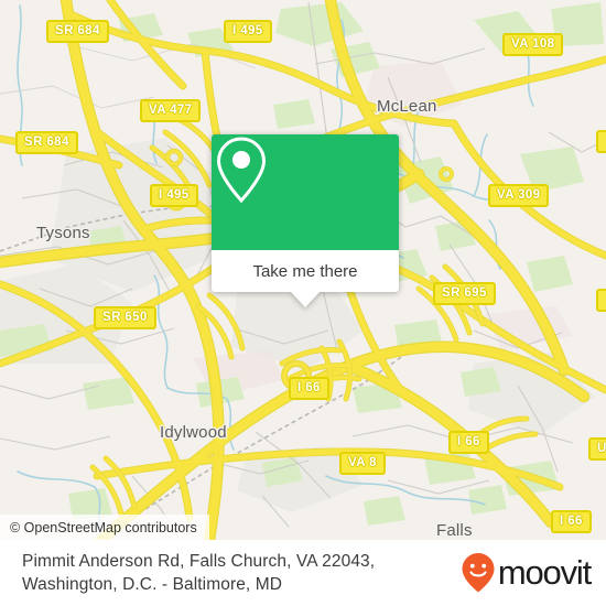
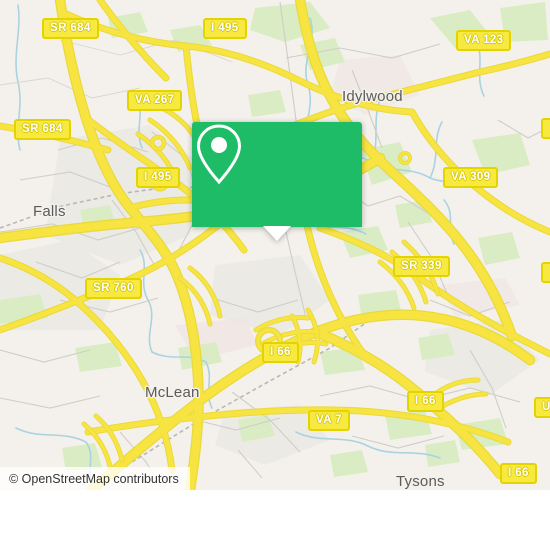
- McLean
+ Idylwood
- Tysons
+ Falls
- Idylwood
+ McLean
- Falls
+ Tysons
  SR 684
  I 495
- VA 108
+ VA 123
- VA 477
+ VA 267
  SR 684
  I 495
  VA 309
- SR 695
+ SR 339
- SR 650
+ SR 760
  I 66
- VA 8
+ VA 7
  I 66
  I 66
- Take me there
  © OpenStreetMap contributors
- Pimmit Anderson Rd, Falls Church, VA 22043,
- Washington, D.C. - Baltimore, MD
- moovit
